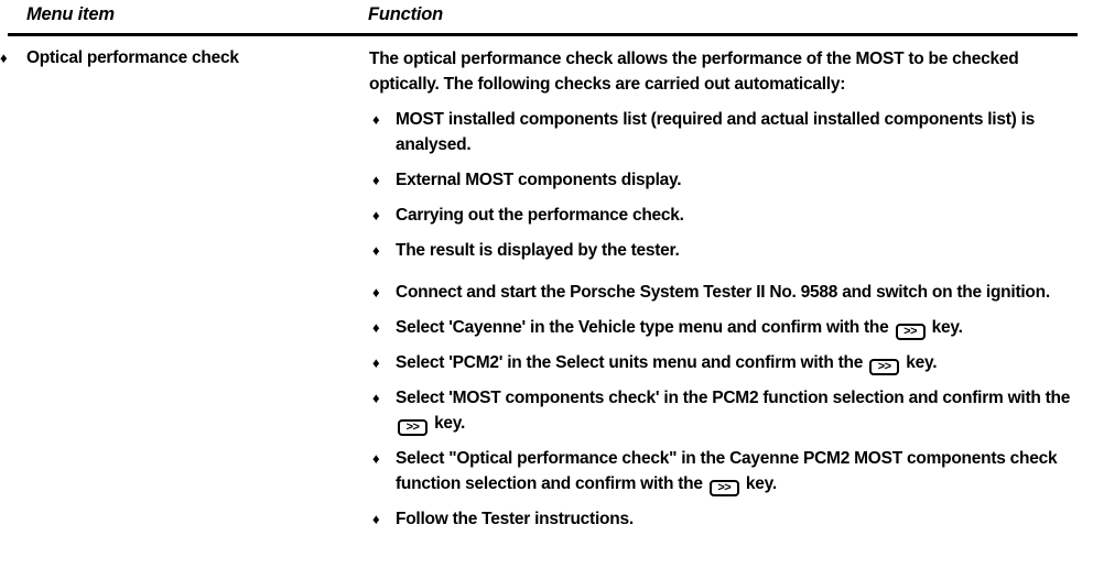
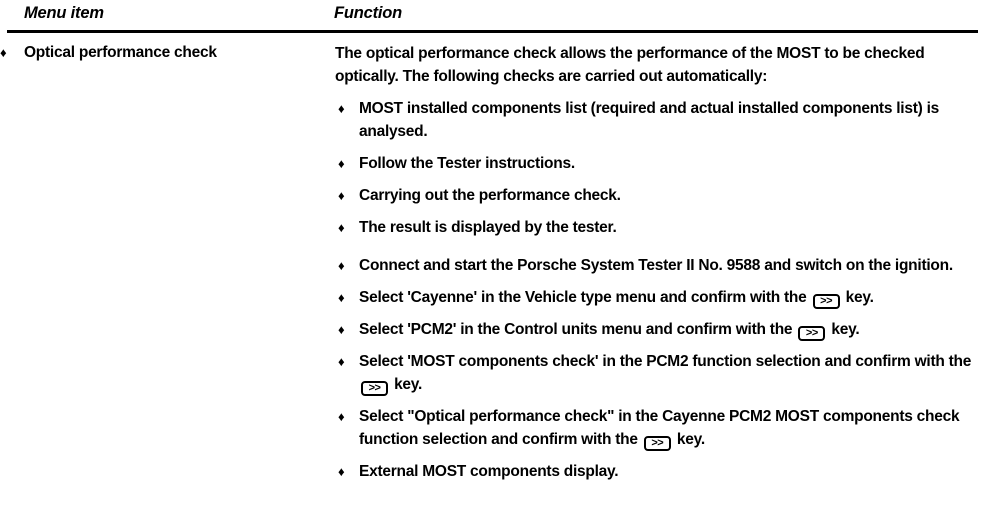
  Menu item
  Function
  ♦
  Optical performance check
  The optical performance check allows the performance of the MOST to be checked optically. The following checks are carried out automatically:
  ♦
  MOST installed components list (required and actual installed components list) is analysed.
  ♦
- External MOST components display.
+ Follow the Tester instructions.
  ♦
  Carrying out the performance check.
  ♦
  The result is displayed by the tester.
  ♦
  Connect and start the Porsche System Tester II No. 9588 and switch on the ignition.
  ♦
  Select 'Cayenne' in the Vehicle type menu and confirm with the >> key.
  ♦
- Select 'PCM2' in the Select units menu and confirm with the >> key.
+ Select 'PCM2' in the Control units menu and confirm with the >> key.
  ♦
  Select 'MOST components check' in the PCM2 function selection and confirm with the >> key.
  ♦
  Select "Optical performance check" in the Cayenne PCM2 MOST components check function selection and confirm with the >> key.
  ♦
- Follow the Tester instructions.
+ External MOST components display.
